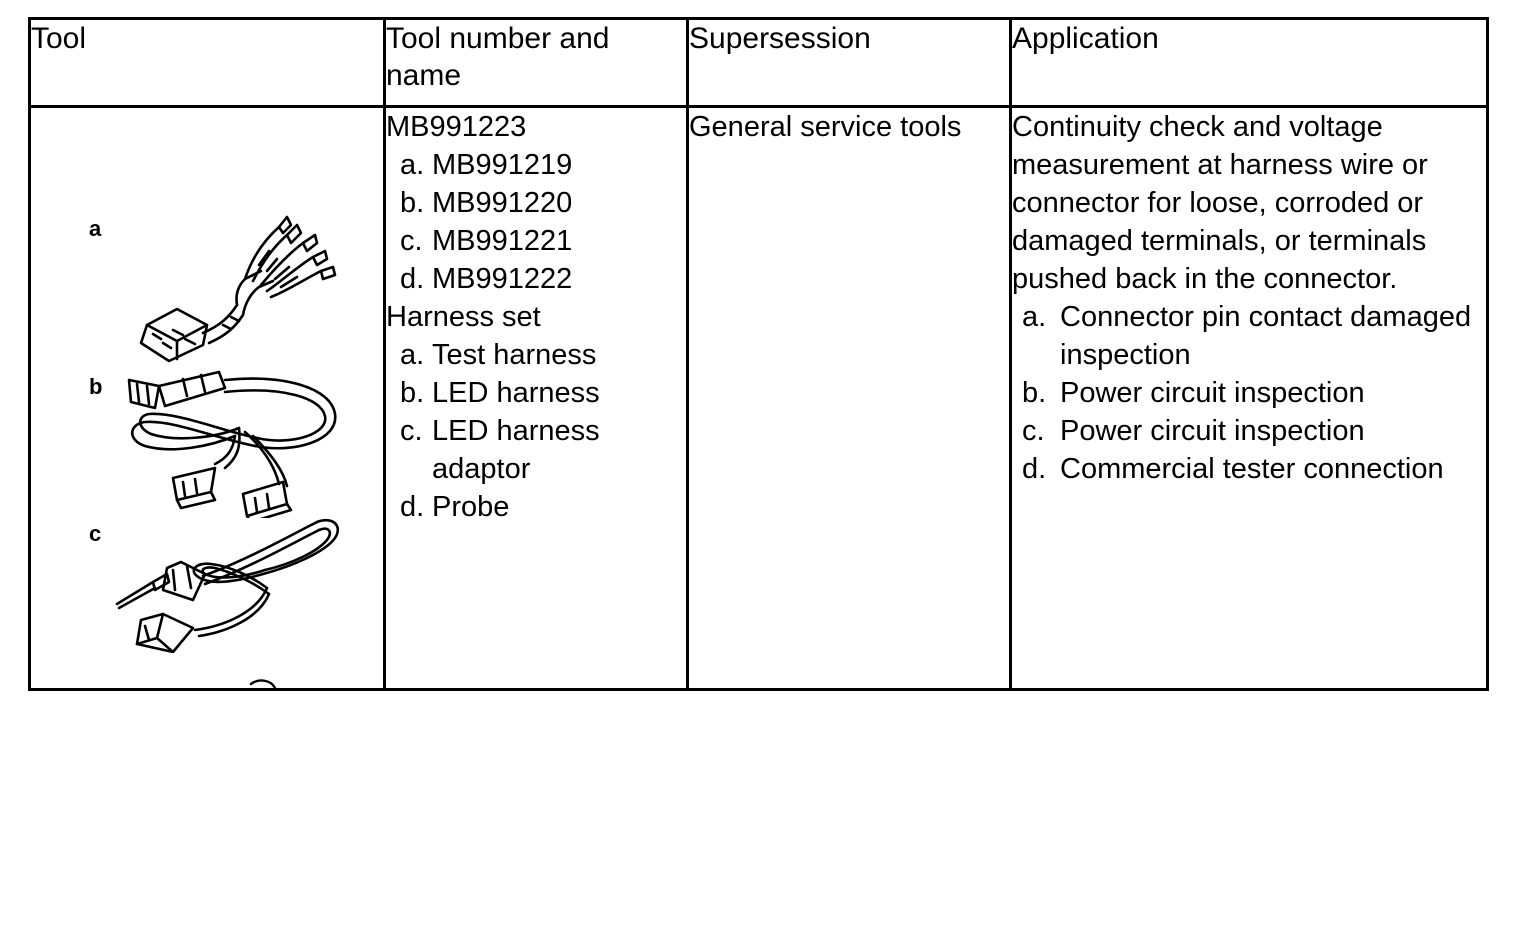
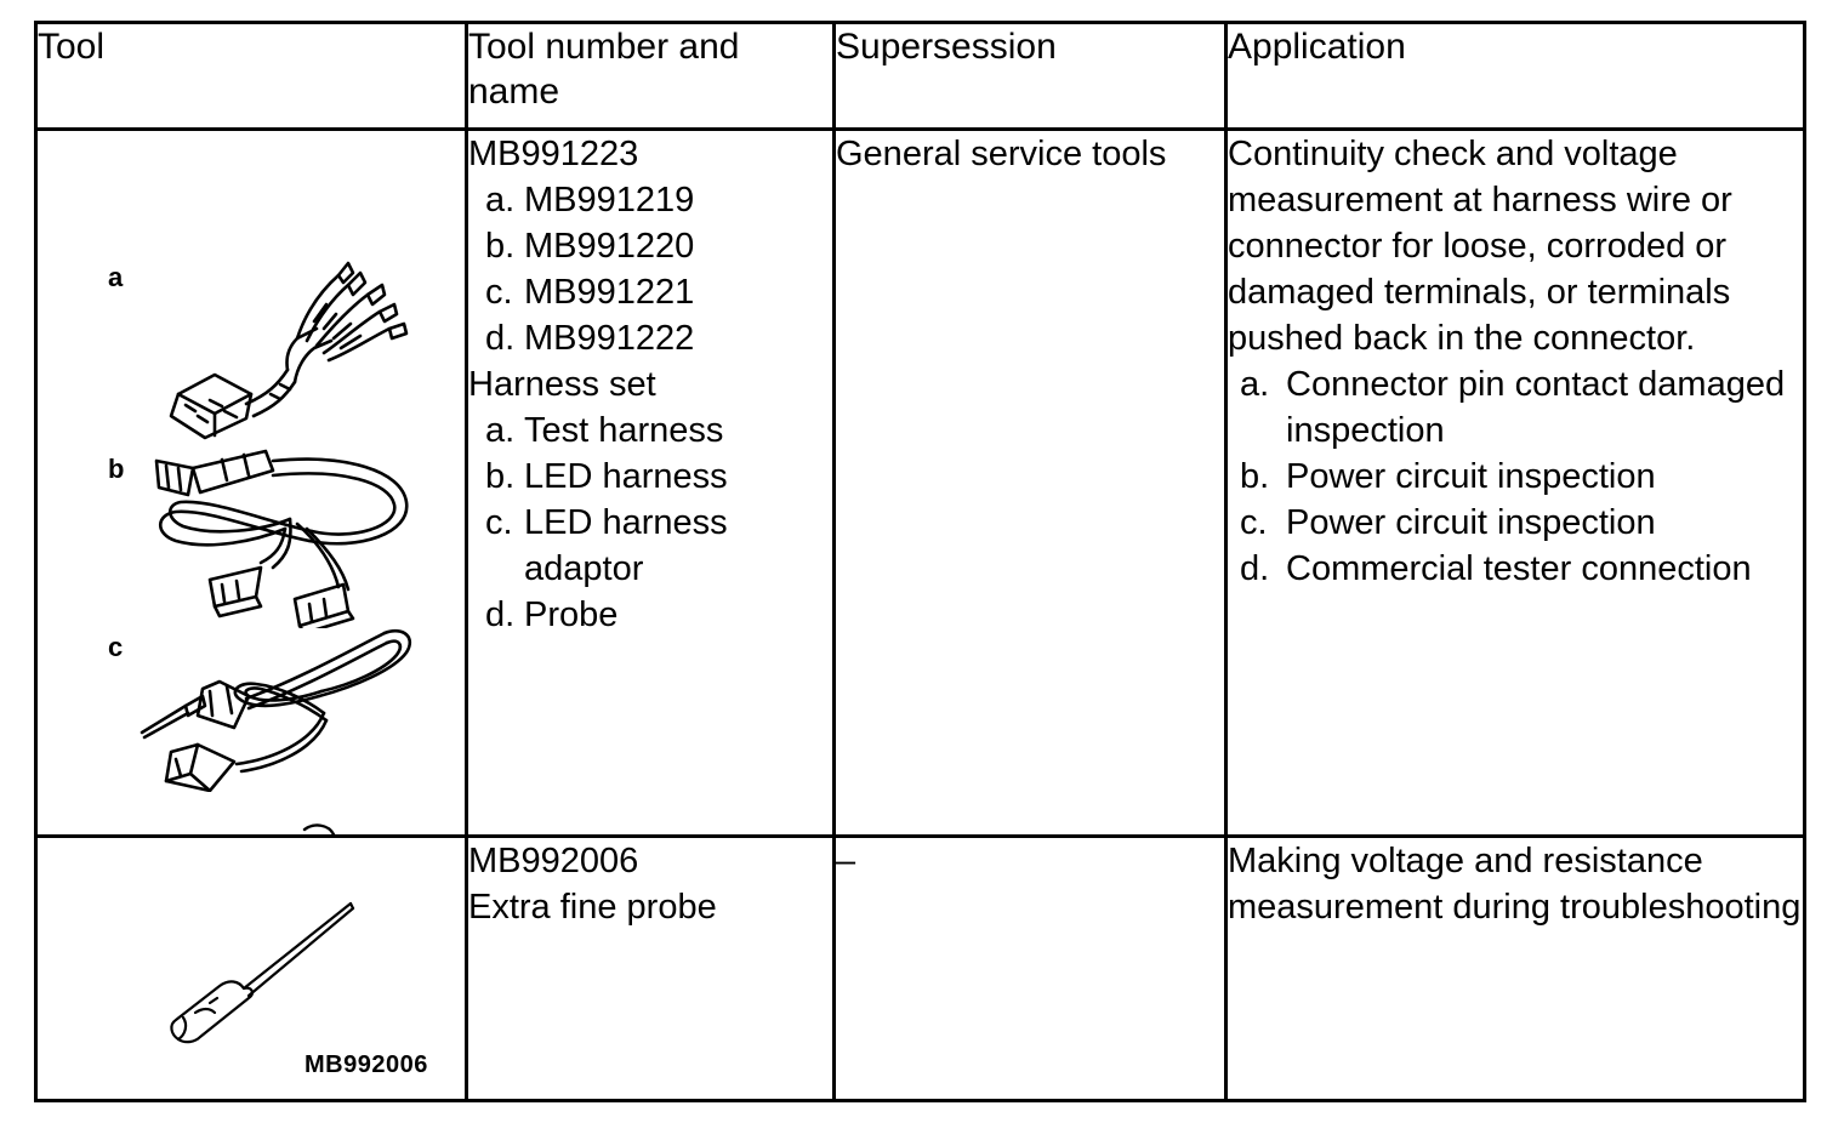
  Tool	Tool number and name	Supersession	Application
  a b c	MB991223 a. MB991219 b. MB991220 c. MB991221 d. MB991222 Harness set a. Test harness b. LED harness c. LED harness adaptor d. Probe	General service tools	Continuity check and voltage measurement at harness wire or connector for loose, corroded or damaged terminals, or terminals pushed back in the connector. a. Connector pin contact damaged inspection b. Power circuit inspection c. Power circuit inspection d. Commercial tester connection
+ MB992006	MB992006 Extra fine probe	–	Making voltage and resistance measurement during troubleshooting
